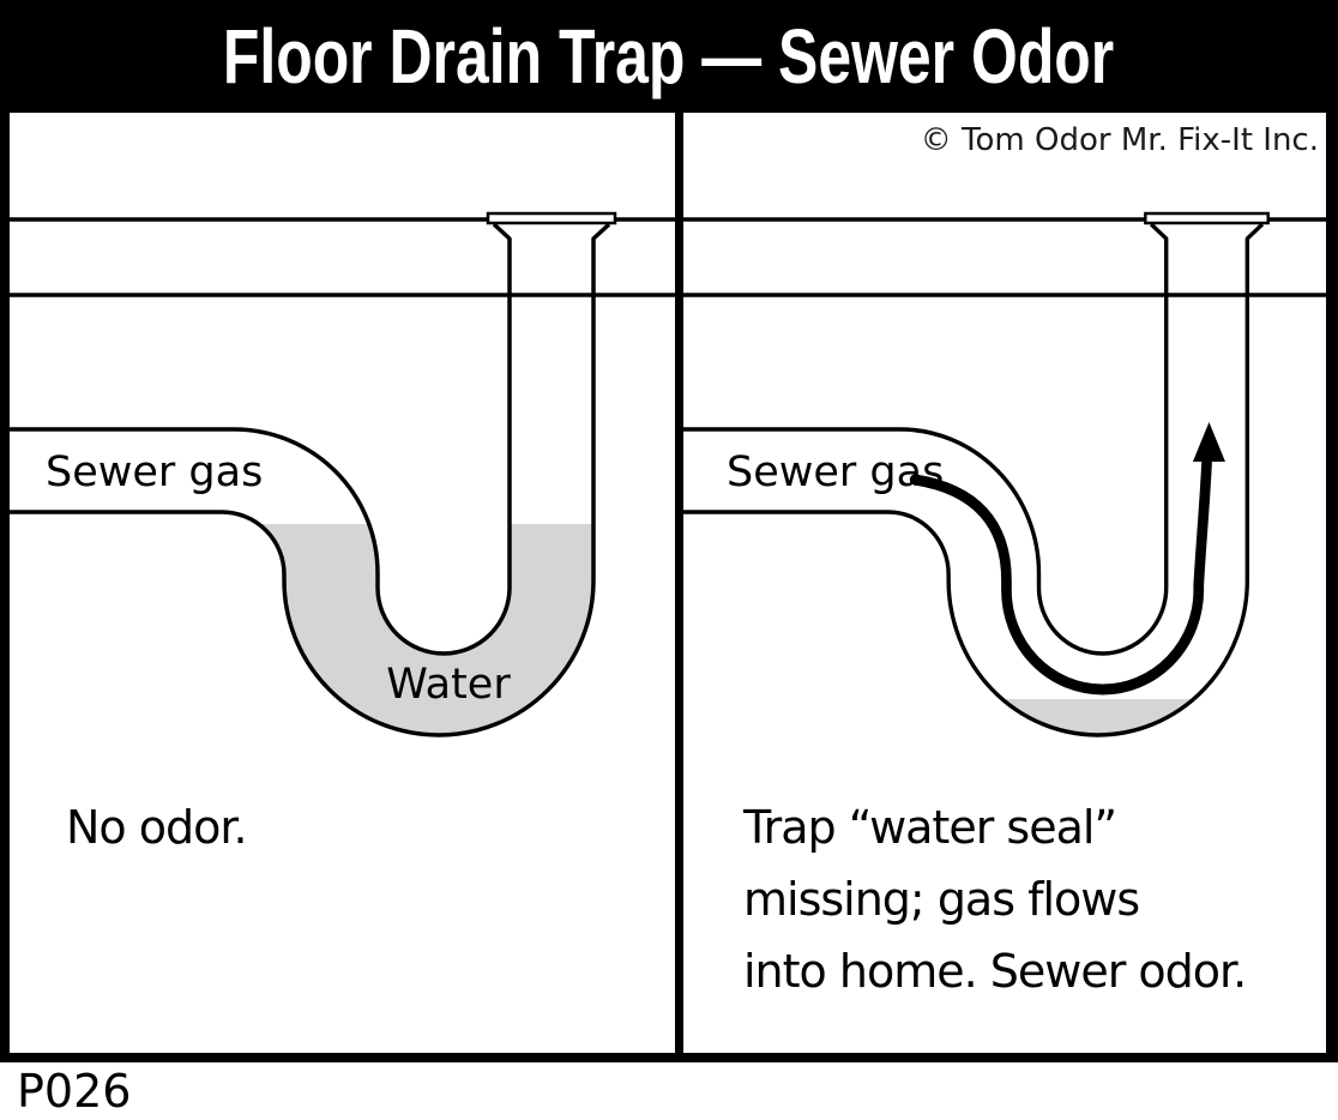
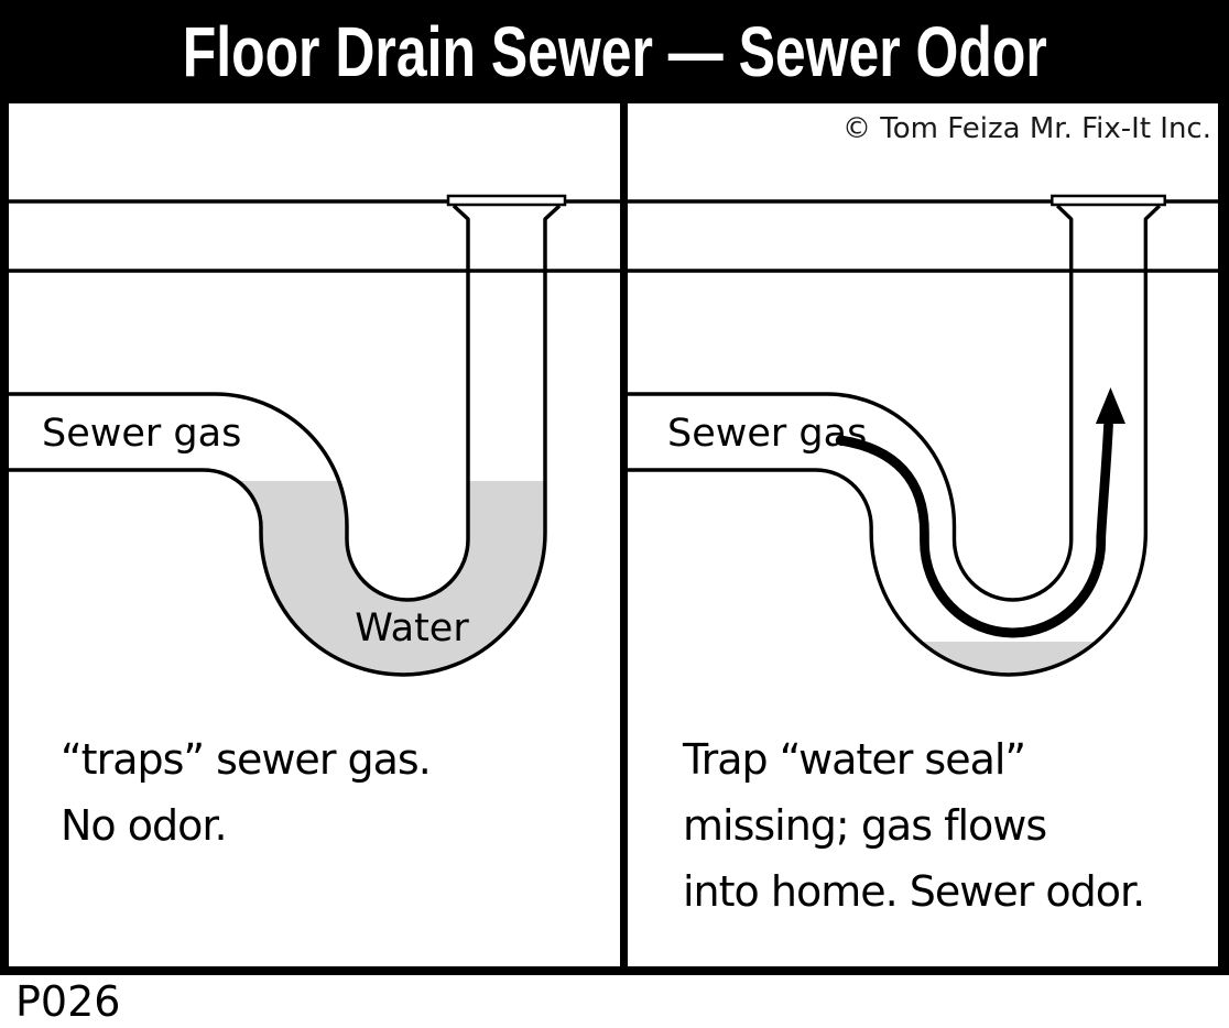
- Floor Drain Trap — Sewer Odor
+ Floor Drain Sewer — Sewer Odor
- © Tom Odor Mr. Fix-It Inc.
+ © Tom Feiza Mr. Fix-It Inc.
  Sewer gas
  Water
  Sewer gas
+ “traps” sewer gas.
  No odor.
  Trap “water seal”
  missing; gas flows
  into home. Sewer odor.
  P026
